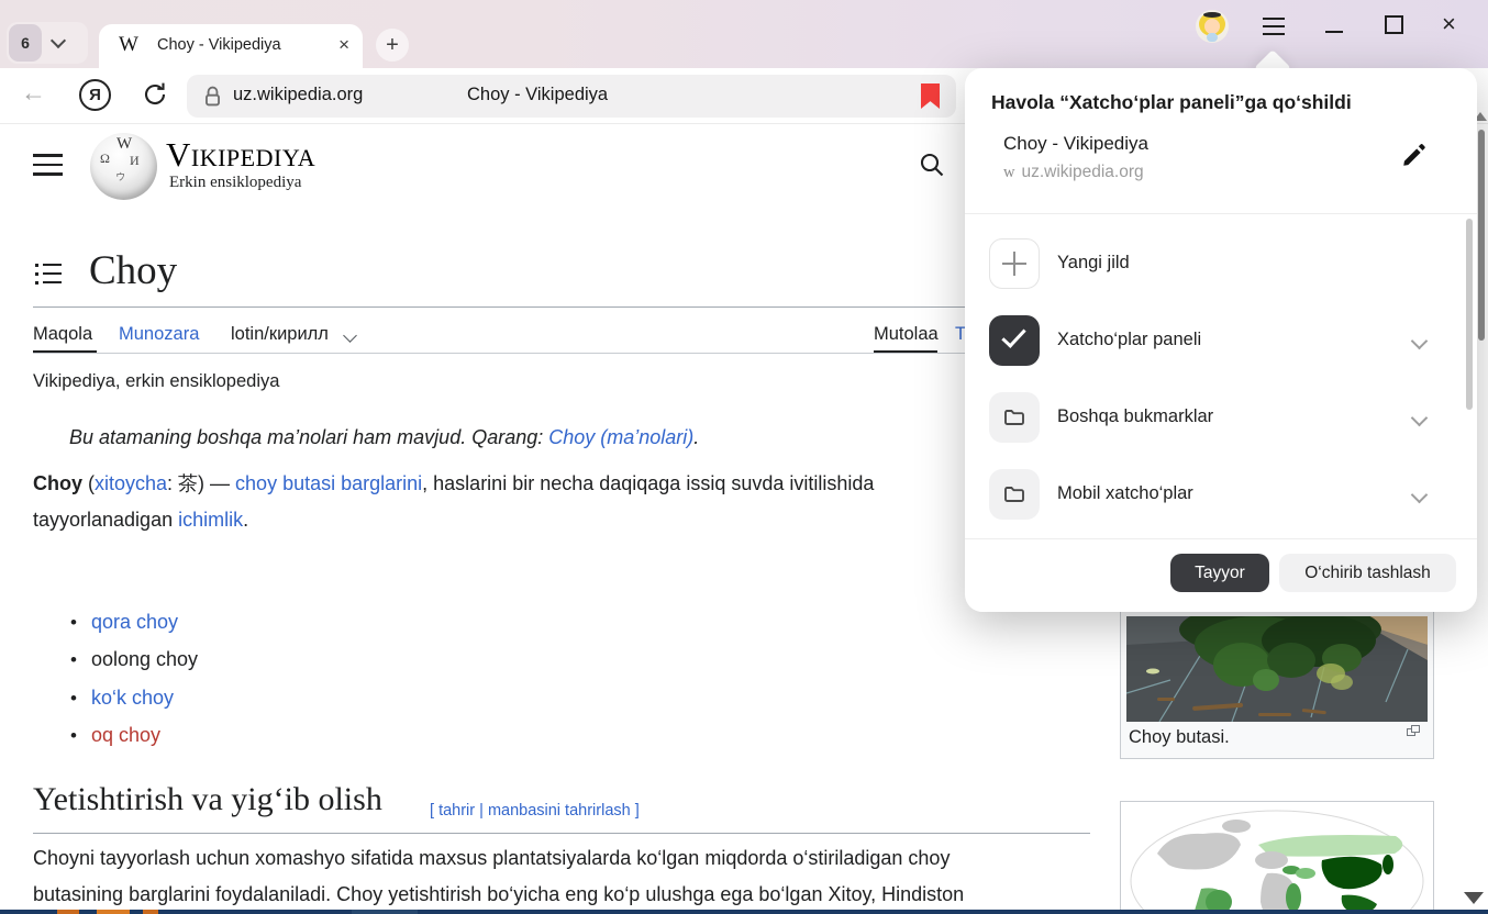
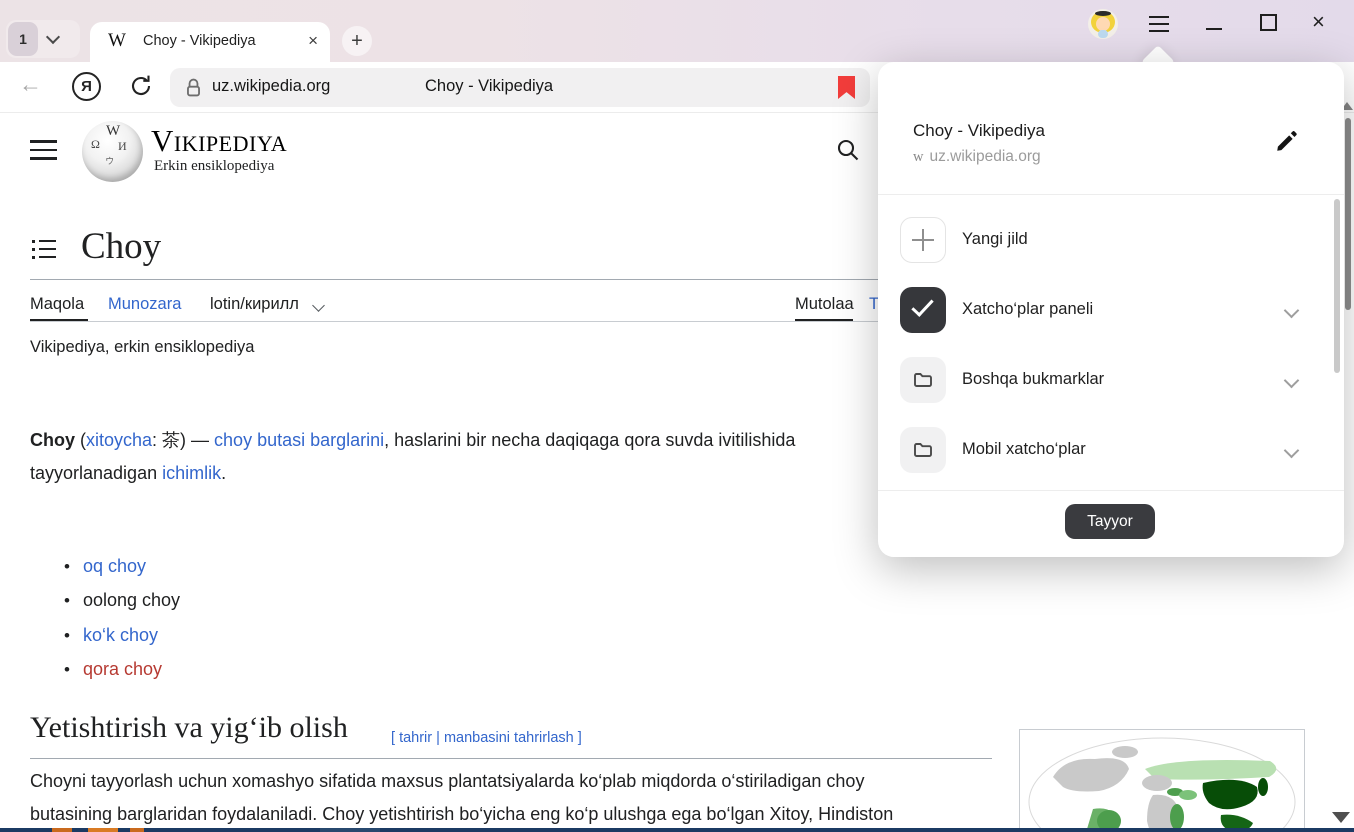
- 6
+ 1
  W
  Choy - Vikipediya
  ×
  +
  ×
  ←
  Я
  uz.wikipedia.org
  Choy - Vikipediya
  W
  Ω
  И
  ゥ
  Vikipediya
  Erkin ensiklopediya
  Choy
  Maqola
  Munozara
  lotin/кирилл
  Mutolaa
  T
  Vikipediya, erkin ensiklopediya
- Bu atamaning boshqa ma’nolari ham mavjud. Qarang: Choy (ma’nolari).
- Choy (xitoycha: 茶) — choy butasi barglarini, haslarini bir necha daqiqaga issiq suvda ivitilishida
+ Choy (xitoycha: 茶) — choy butasi barglarini, haslarini bir necha daqiqaga qora suvda ivitilishida
  tayyorlanadigan ichimlik.
- qora choy
+ oq choy
  oolong choy
  ko‘k choy
- oq choy
+ qora choy
  Yetishtirish va yigʻib olish
  [ tahrir | manbasini tahrirlash ]
- Choyni tayyorlash uchun xomashyo sifatida maxsus plantatsiyalarda ko‘lgan miqdorda o‘stiriladigan choy
+ Choyni tayyorlash uchun xomashyo sifatida maxsus plantatsiyalarda ko‘plab miqdorda o‘stiriladigan choy
- butasining barglarini foydalaniladi. Choy yetishtirish bo‘yicha eng ko‘p ulushga ega bo‘lgan Xitoy, Hindiston
+ butasining barglaridan foydalaniladi. Choy yetishtirish bo‘yicha eng ko‘p ulushga ega bo‘lgan Xitoy, Hindiston
- Choy butasi.
- Havola “Xatcho‘plar paneli”ga qo‘shildi
  Choy - Vikipediya
  w uz.wikipedia.org
  Yangi jild
  Xatcho‘plar paneli
  Boshqa bukmarklar
  Mobil xatcho‘plar
  Tayyor
- O‘chirib tashlash
